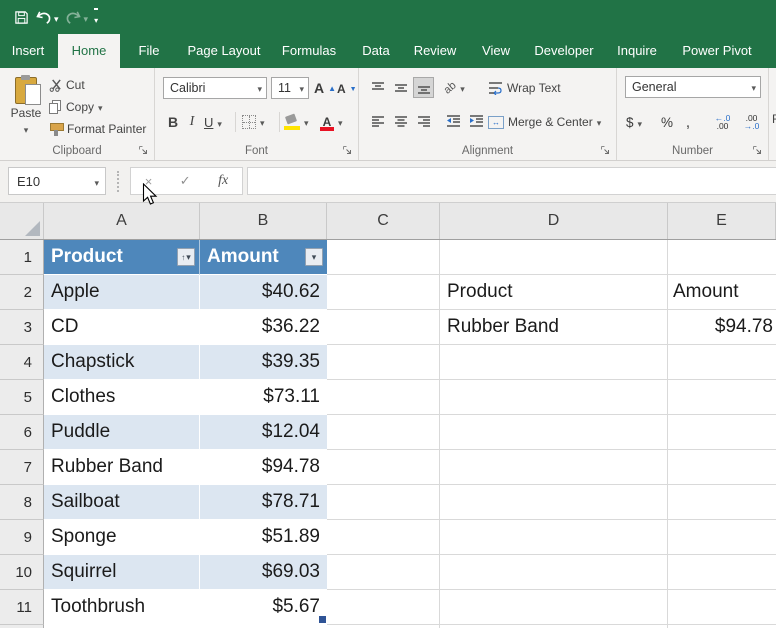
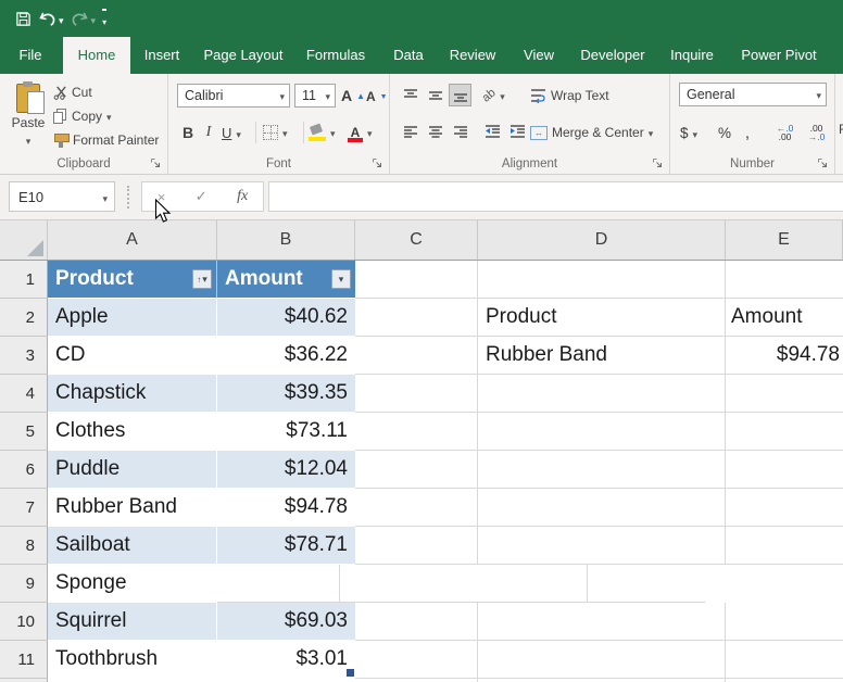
- Insert
+ File
  Home
- File
+ Insert
  Page Layout
  Formulas
  Data
  Review
  View
  Developer
  Inquire
  Power Pivot
  Paste
  Cut
  Copy
  Format Painter
  Clipboard
  Calibri
  11
  A
  ▲
  A
  B
  I
  U
  A
  Font
  Wrap Text
  ↔
  Merge & Center
  Alignment
  General
  $
  %
  ,
  ←.0
  .00
  .00
  →.0
  Number
  E10
  ×
  ✓
  fx
  A
  B
  C
  D
  E
  1
  Product
  Amount
  2
  Apple
  $40.62
  Product
  Amount
  3
  CD
  $36.22
  Rubber Band
  $94.78
  4
  Chapstick
  $39.35
  5
  Clothes
  $73.11
  6
  Puddle
  $12.04
  7
  Rubber Band
  $94.78
  8
  Sailboat
  $78.71
  9
  Sponge
- $51.89
  10
  Squirrel
  $69.03
  11
  Toothbrush
- $5.67
+ $3.01
